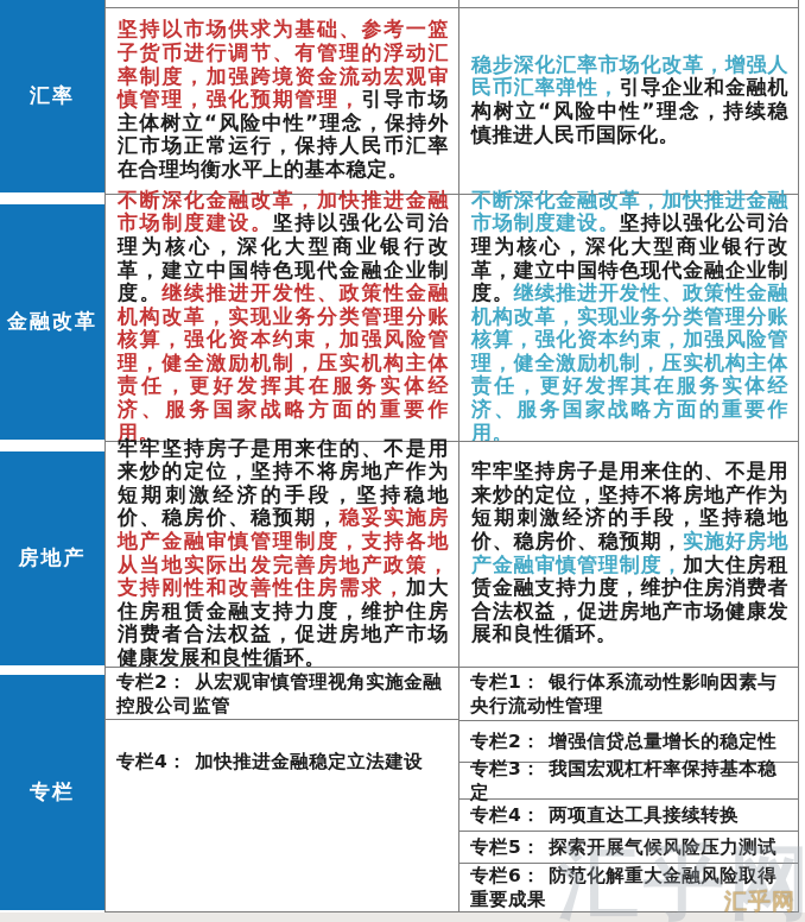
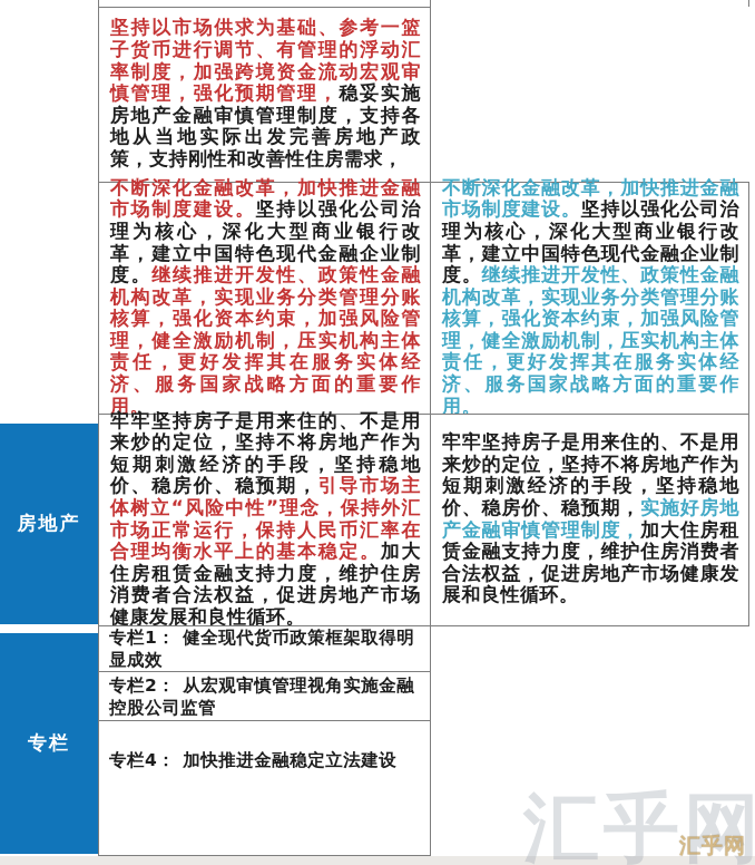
- 汇率
- 金融改革
  房地产
  专栏
- 坚持以市场供求为基础、参考一篮子货币进行调节、有管理的浮动汇率制度，加强跨境资金流动宏观审慎管理，强化预期管理，引导市场主体树立“风险中性”理念，保持外汇市场正常运行，保持人民币汇率在合理均衡水平上的基本稳定。
+ 坚持以市场供求为基础、参考一篮子货币进行调节、有管理的浮动汇率制度，加强跨境资金流动宏观审慎管理，强化预期管理，稳妥实施房地产金融审慎管理制度，支持各地从当地实际出发完善房地产政策，支持刚性和改善性住房需求，
- 稳步深化汇率市场化改革，增强人民币汇率弹性，引导企业和金融机构树立“风险中性”理念，持续稳慎推进人民币国际化。
  不断深化金融改革，加快推进金融市场制度建设。坚持以强化公司治理为核心，深化大型商业银行改革，建立中国特色现代金融企业制度。继续推进开发性、政策性金融机构改革，实现业务分类管理分账核算，强化资本约束，加强风险管理，健全激励机制，压实机构主体责任，更好发挥其在服务实体经济、服务国家战略方面的重要作用。
  不断深化金融改革，加快推进金融市场制度建设。坚持以强化公司治理为核心，深化大型商业银行改革，建立中国特色现代金融企业制度。继续推进开发性、政策性金融机构改革，实现业务分类管理分账核算，强化资本约束，加强风险管理，健全激励机制，压实机构主体责任，更好发挥其在服务实体经济、服务国家战略方面的重要作用。
- 牢牢坚持房子是用来住的、不是用来炒的定位，坚持不将房地产作为短期刺激经济的手段，坚持稳地价、稳房价、稳预期，稳妥实施房地产金融审慎管理制度，支持各地从当地实际出发完善房地产政策，支持刚性和改善性住房需求，加大住房租赁金融支持力度，维护住房消费者合法权益，促进房地产市场健康发展和良性循环。
+ 牢牢坚持房子是用来住的、不是用来炒的定位，坚持不将房地产作为短期刺激经济的手段，坚持稳地价、稳房价、稳预期，引导市场主体树立“风险中性”理念，保持外汇市场正常运行，保持人民币汇率在合理均衡水平上的基本稳定。加大住房租赁金融支持力度，维护住房消费者合法权益，促进房地产市场健康发展和良性循环。
  牢牢坚持房子是用来住的、不是用来炒的定位，坚持不将房地产作为短期刺激经济的手段，坚持稳地价、稳房价、稳预期，实施好房地产金融审慎管理制度，加大住房租赁金融支持力度，维护住房消费者合法权益，促进房地产市场健康发展和良性循环。
+ 专栏1： 健全现代货币政策框架取得明显成效
  专栏2： 从宏观审慎管理视角实施金融控股公司监管
  专栏4： 加快推进金融稳定立法建设
- 专栏1： 银行体系流动性影响因素与央行流动性管理
- 专栏2： 增强信贷总量增长的稳定性
- 专栏3： 我国宏观杠杆率保持基本稳定
- 专栏4： 两项直达工具接续转换
- 专栏5： 探索开展气候风险压力测试
- 专栏6： 防范化解重大金融风险取得重要成果
  汇乎网
  汇乎网
